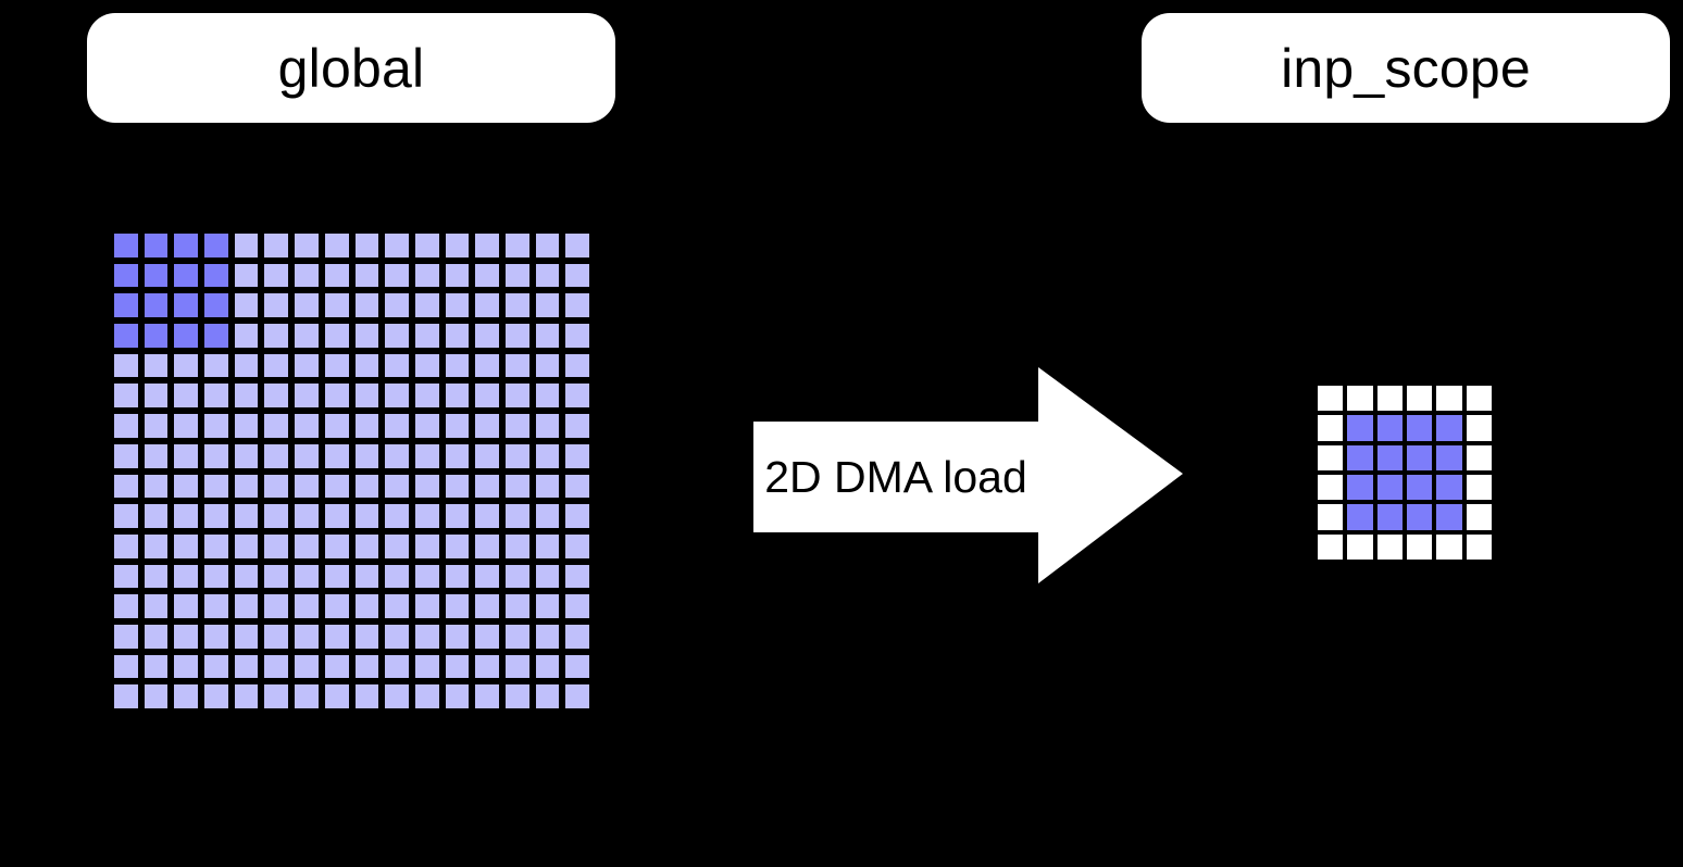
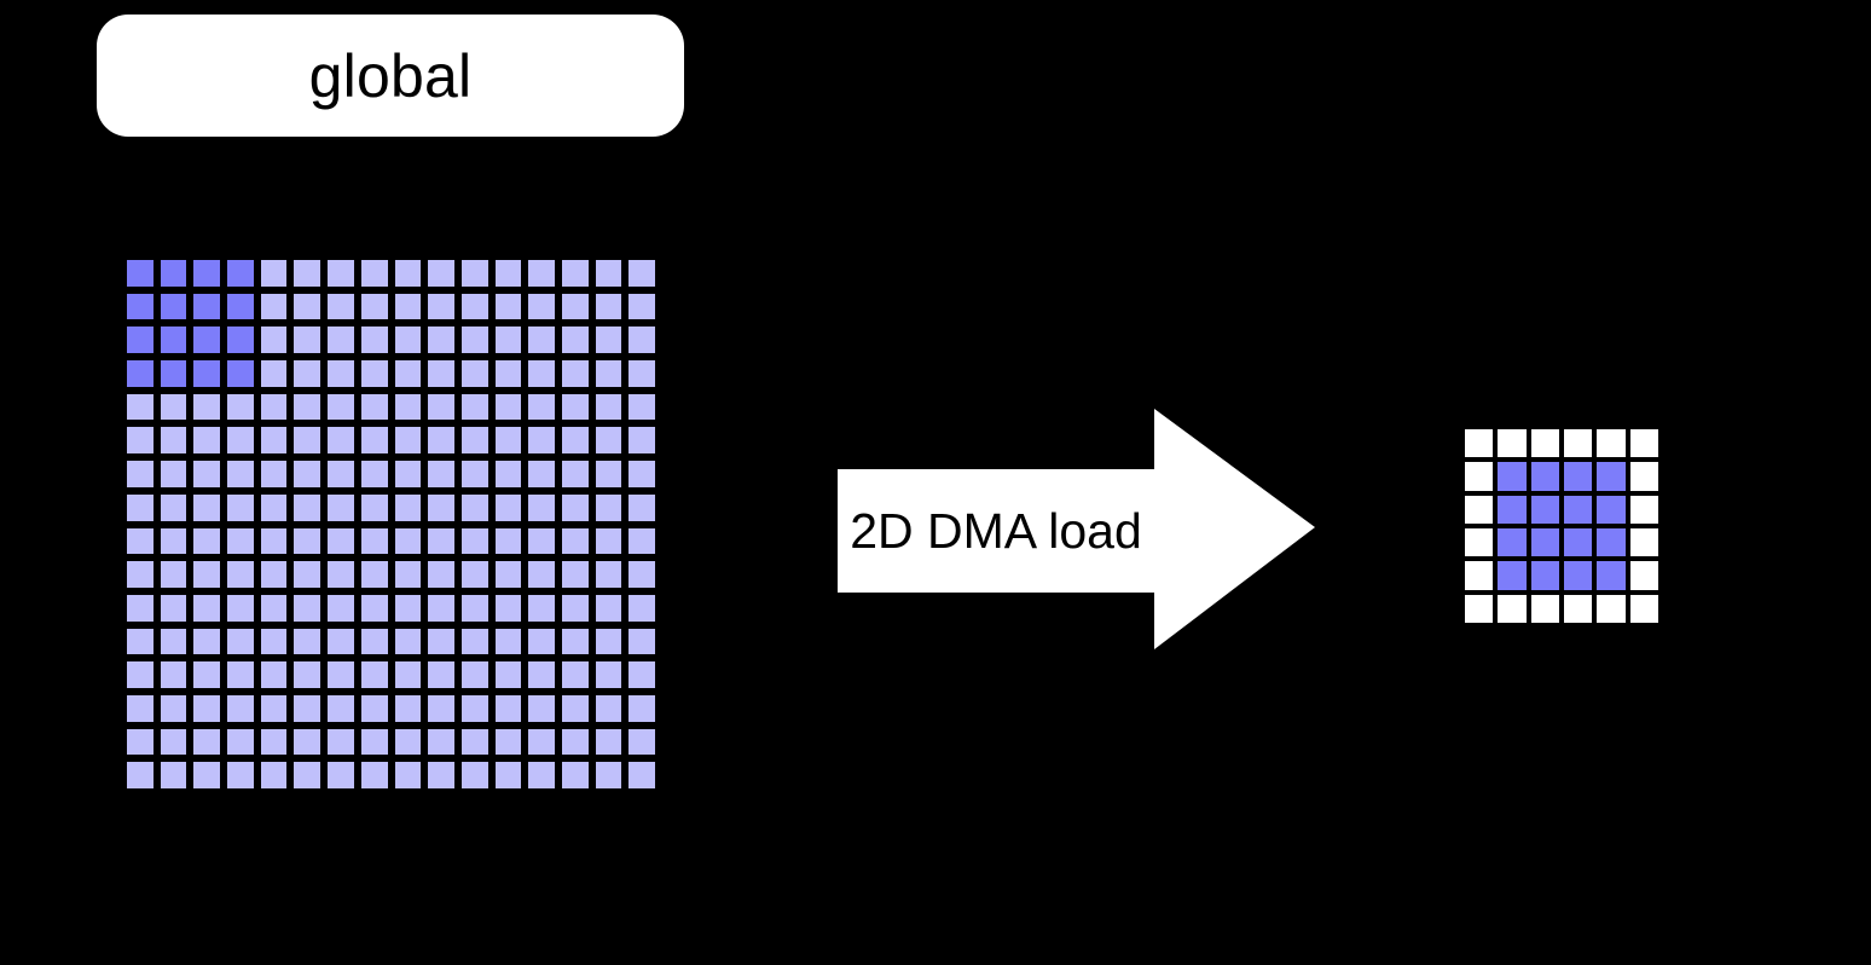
  global
- inp_scope
  2D DMA load
